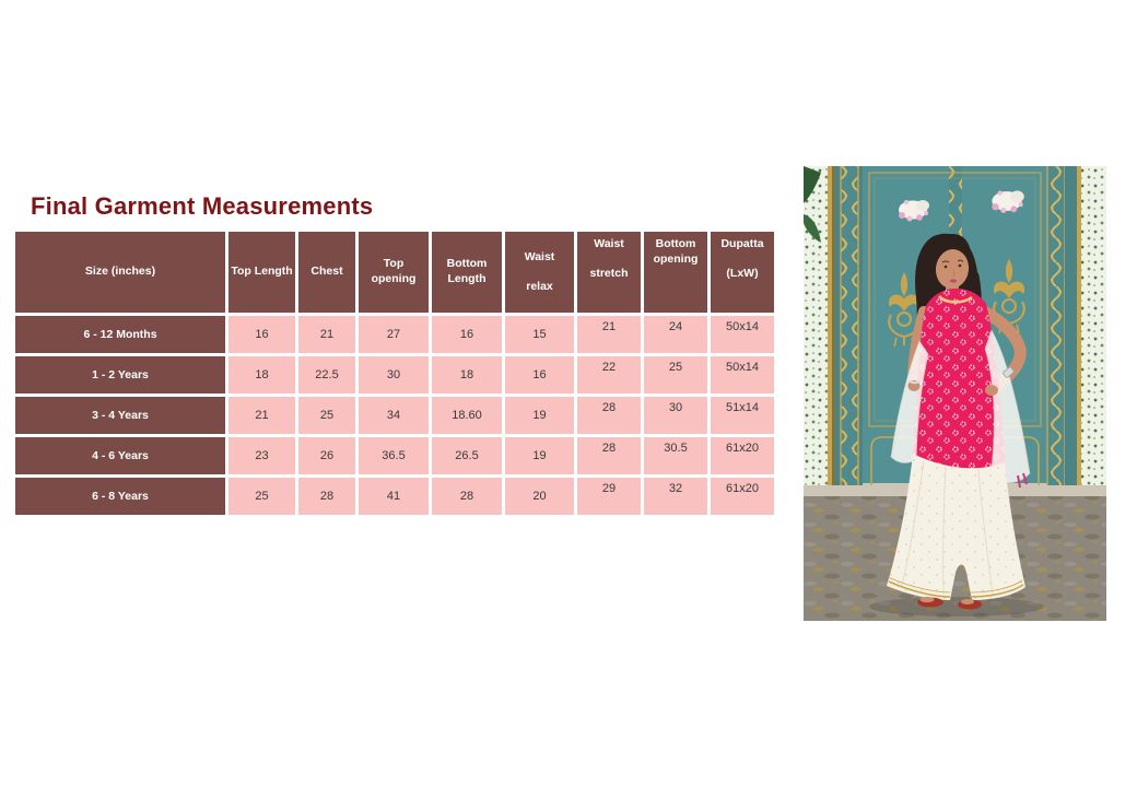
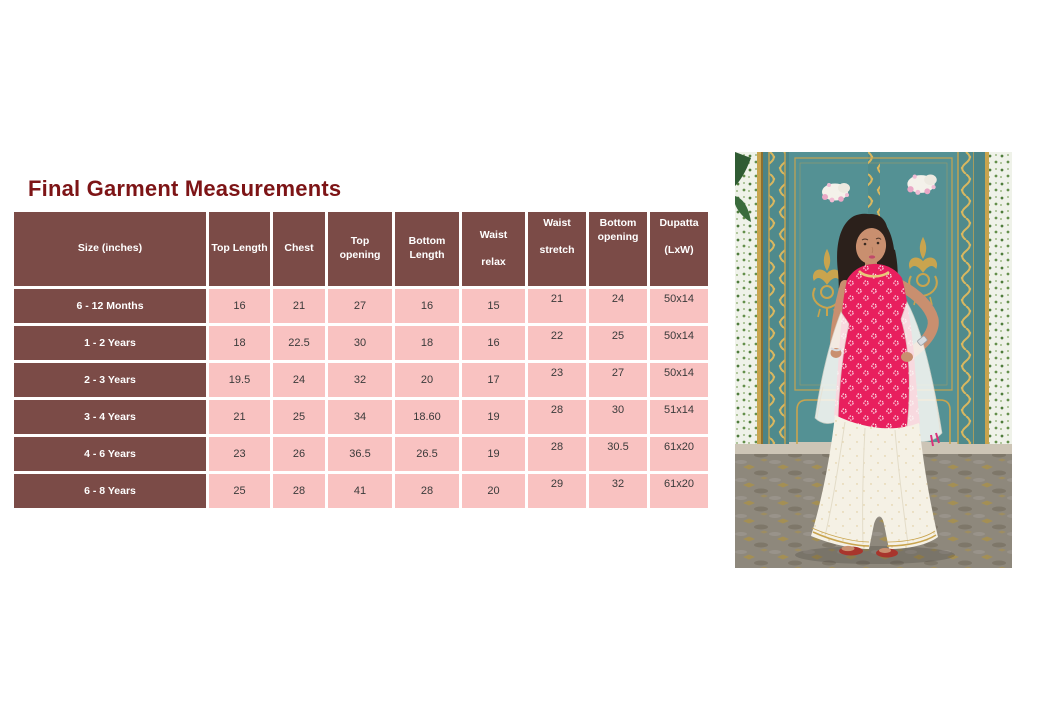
  Final Garment Measurements
  Size (inches)	Top Length	Chest	Top opening	Bottom Length	Waist relax	Waist stretch	Bottom opening	Dupatta (LxW)
  6 - 12 Months	16	21	27	16	15	21	24	50x14
  1 - 2 Years	18	22.5	30	18	16	22	25	50x14
+ 2 - 3 Years	19.5	24	32	20	17	23	27	50x14
  3 - 4 Years	21	25	34	18.60	19	28	30	51x14
  4 - 6 Years	23	26	36.5	26.5	19	28	30.5	61x20
  6 - 8 Years	25	28	41	28	20	29	32	61x20
